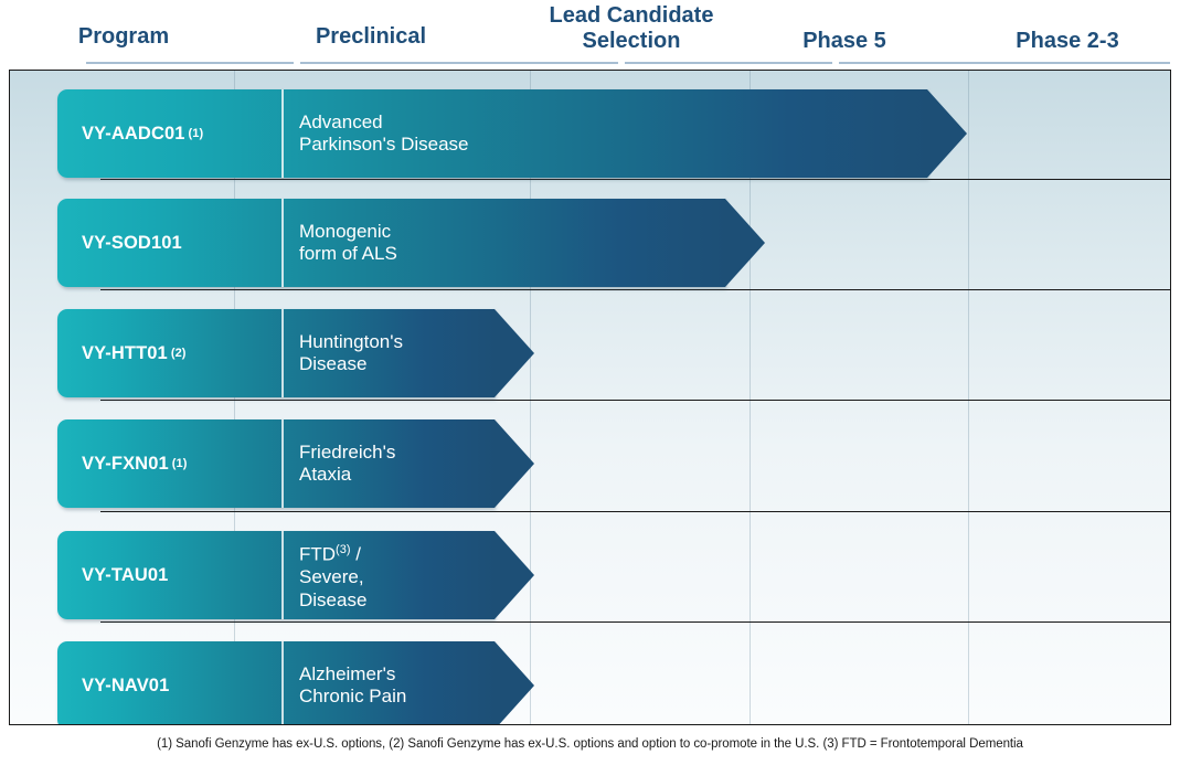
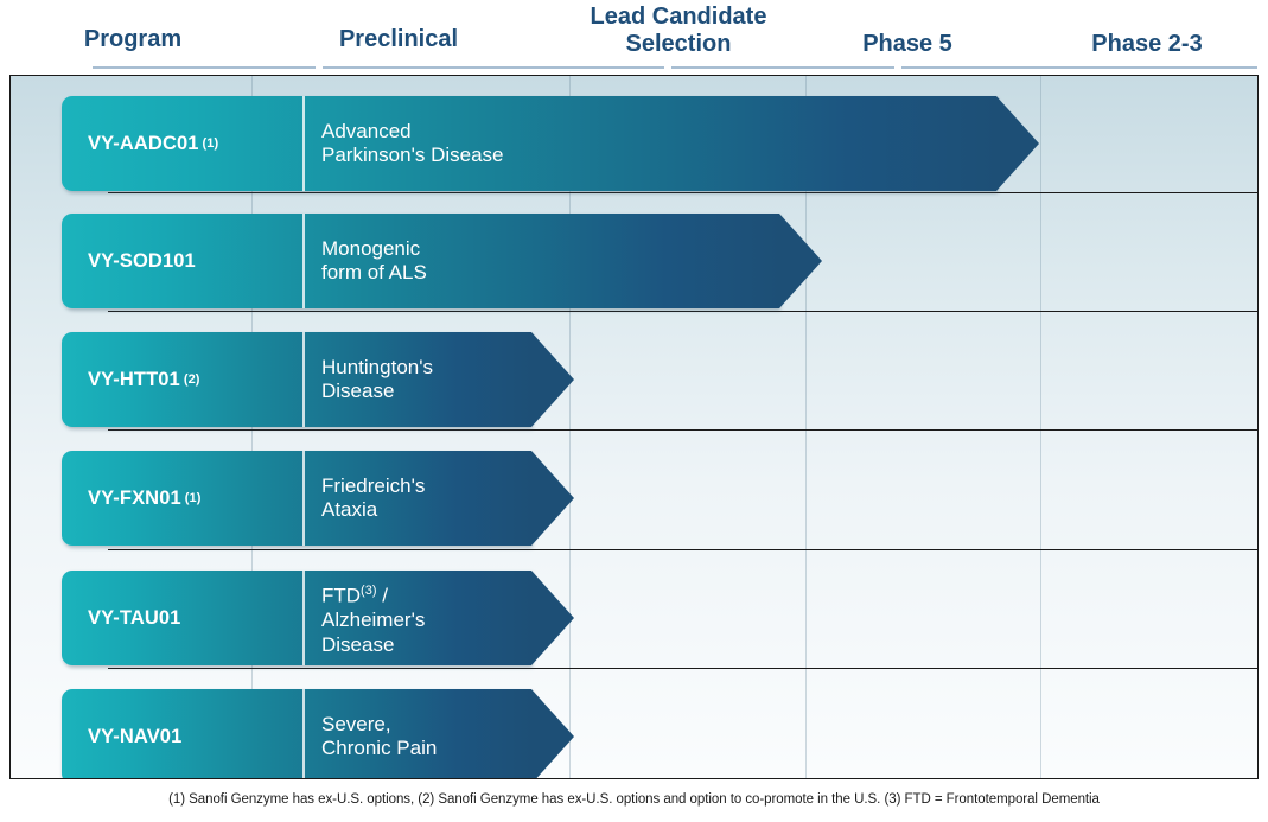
  Program
  Preclinical
  Lead Candidate Selection
  Phase 5
  Phase 2-3
  VY-AADC01
  (1)
  Advanced
  Parkinson's Disease
  VY-SOD101
  Monogenic
  form of ALS
  VY-HTT01
  (2)
  Huntington's
  Disease
  VY-FXN01
  (1)
  Friedreich's
  Ataxia
  VY-TAU01
  FTD(3) /
- Severe,
+ Alzheimer's
  Disease
  VY-NAV01
- Alzheimer's
+ Severe,
  Chronic Pain
  (1) Sanofi Genzyme has ex-U.S. options, (2) Sanofi Genzyme has ex-U.S. options and option to co-promote in the U.S. (3) FTD = Frontotemporal Dementia
